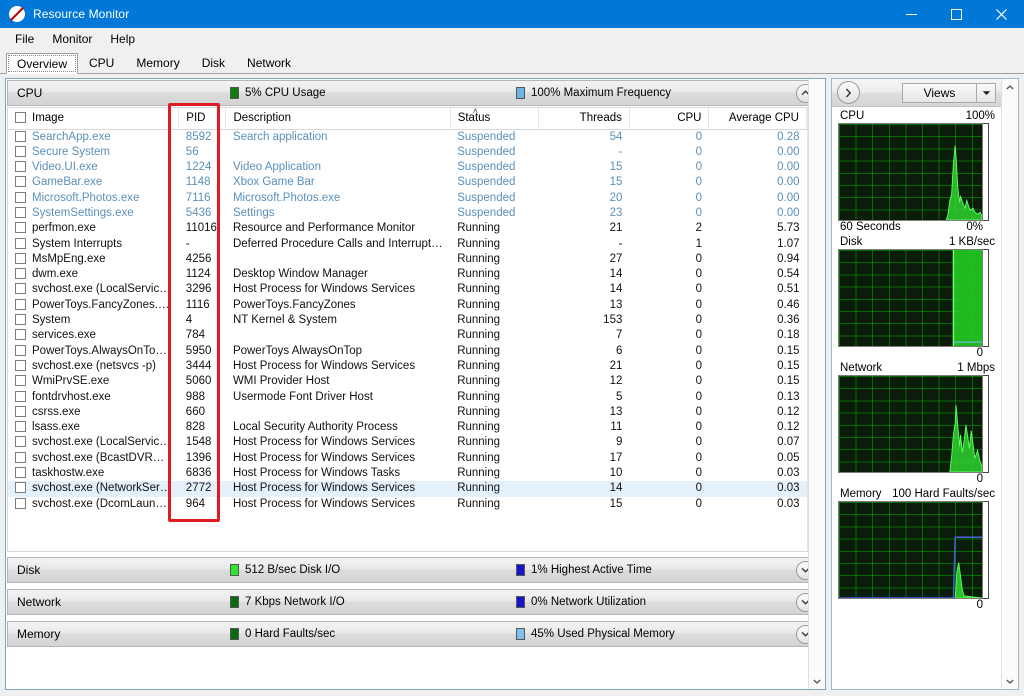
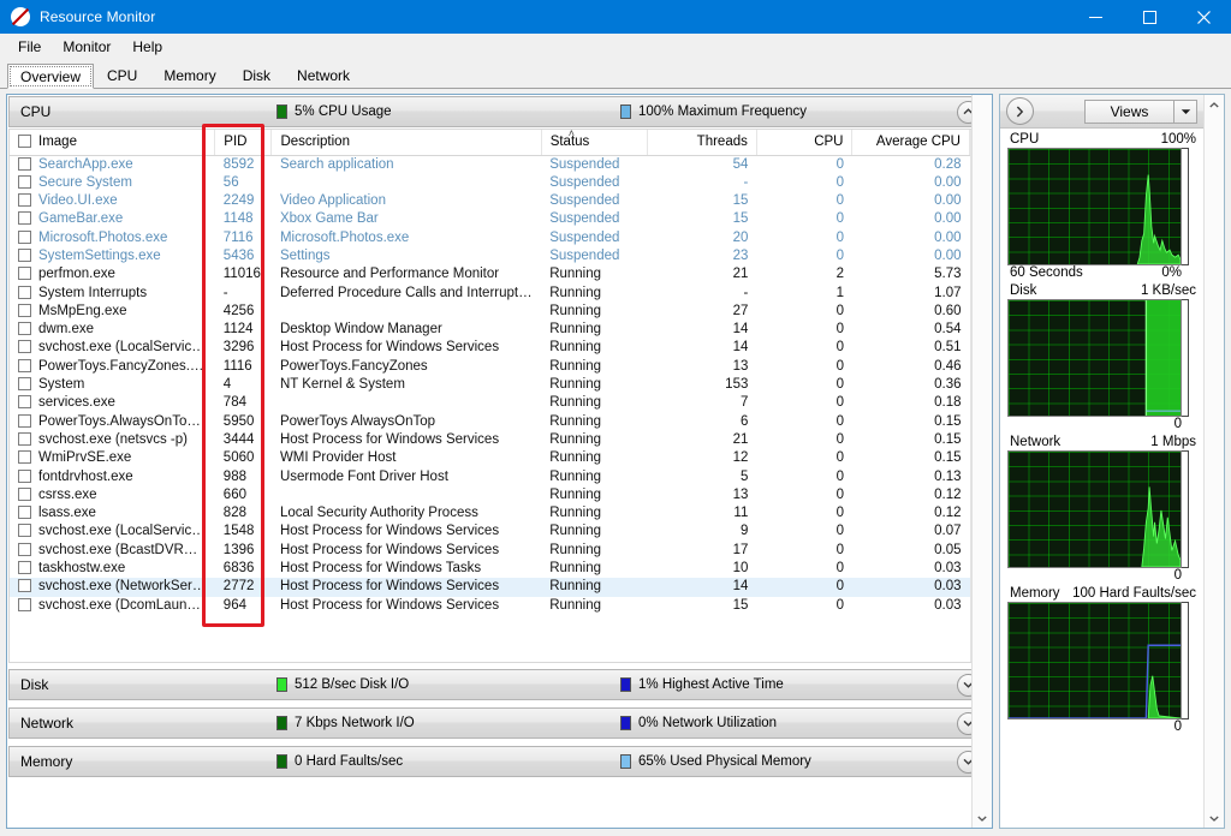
  Resource Monitor
  File
  Monitor
  Help
  Overview
  CPU
  Memory
  Disk
  Network
  CPU
  5% CPU Usage
  100% Maximum Frequency
  Image	PID	Description	˄ Status	Threads	CPU	Average CPU
  SearchApp.exe	8592	Search application	Suspended	54	0	0.28
  Secure System	56		Suspended	-	0	0.00
- Video.UI.exe	1224	Video Application	Suspended	15	0	0.00
+ Video.UI.exe	2249	Video Application	Suspended	15	0	0.00
  GameBar.exe	1148	Xbox Game Bar	Suspended	15	0	0.00
  Microsoft.Photos.exe	7116	Microsoft.Photos.exe	Suspended	20	0	0.00
  SystemSettings.exe	5436	Settings	Suspended	23	0	0.00
  perfmon.exe	11016	Resource and Performance Monitor	Running	21	2	5.73
  System Interrupts	-	Deferred Procedure Calls and Interrupt Se.	Running	-	1	1.07
- MsMpEng.exe	4256		Running	27	0	0.94
+ MsMpEng.exe	4256		Running	27	0	0.60
  dwm.exe	1124	Desktop Window Manager	Running	14	0	0.54
  svchost.exe (LocalServiceNo	3296	Host Process for Windows Services	Running	14	0	0.51
  PowerToys.FancyZones.exe	1116	PowerToys.FancyZones	Running	13	0	0.46
  System	4	NT Kernel & System	Running	153	0	0.36
  services.exe	784		Running	7	0	0.18
  PowerToys.AlwaysOnTop.ex	5950	PowerToys AlwaysOnTop	Running	6	0	0.15
  svchost.exe (netsvcs -p)	3444	Host Process for Windows Services	Running	21	0	0.15
  WmiPrvSE.exe	5060	WMI Provider Host	Running	12	0	0.15
  fontdrvhost.exe	988	Usermode Font Driver Host	Running	5	0	0.13
  csrss.exe	660		Running	13	0	0.12
  lsass.exe	828	Local Security Authority Process	Running	11	0	0.12
  svchost.exe (LocalServiceNe	1548	Host Process for Windows Services	Running	9	0	0.07
  svchost.exe (BcastDVRUser	1396	Host Process for Windows Services	Running	17	0	0.05
  taskhostw.exe	6836	Host Process for Windows Tasks	Running	10	0	0.03
  svchost.exe (NetworkService	2772	Host Process for Windows Services	Running	14	0	0.03
  svchost.exe (DcomLaunch -p	964	Host Process for Windows Services	Running	15	0	0.03
  Disk
  512 B/sec Disk I/O
  1% Highest Active Time
  Network
  7 Kbps Network I/O
  0% Network Utilization
  Memory
  0 Hard Faults/sec
- 45% Used Physical Memory
+ 65% Used Physical Memory
  Views
  CPU
  100%
  60 Seconds
  0%
  Disk
  1 KB/sec
  0
  Network
  1 Mbps
  0
  Memory
  100 Hard Faults/sec
  0
